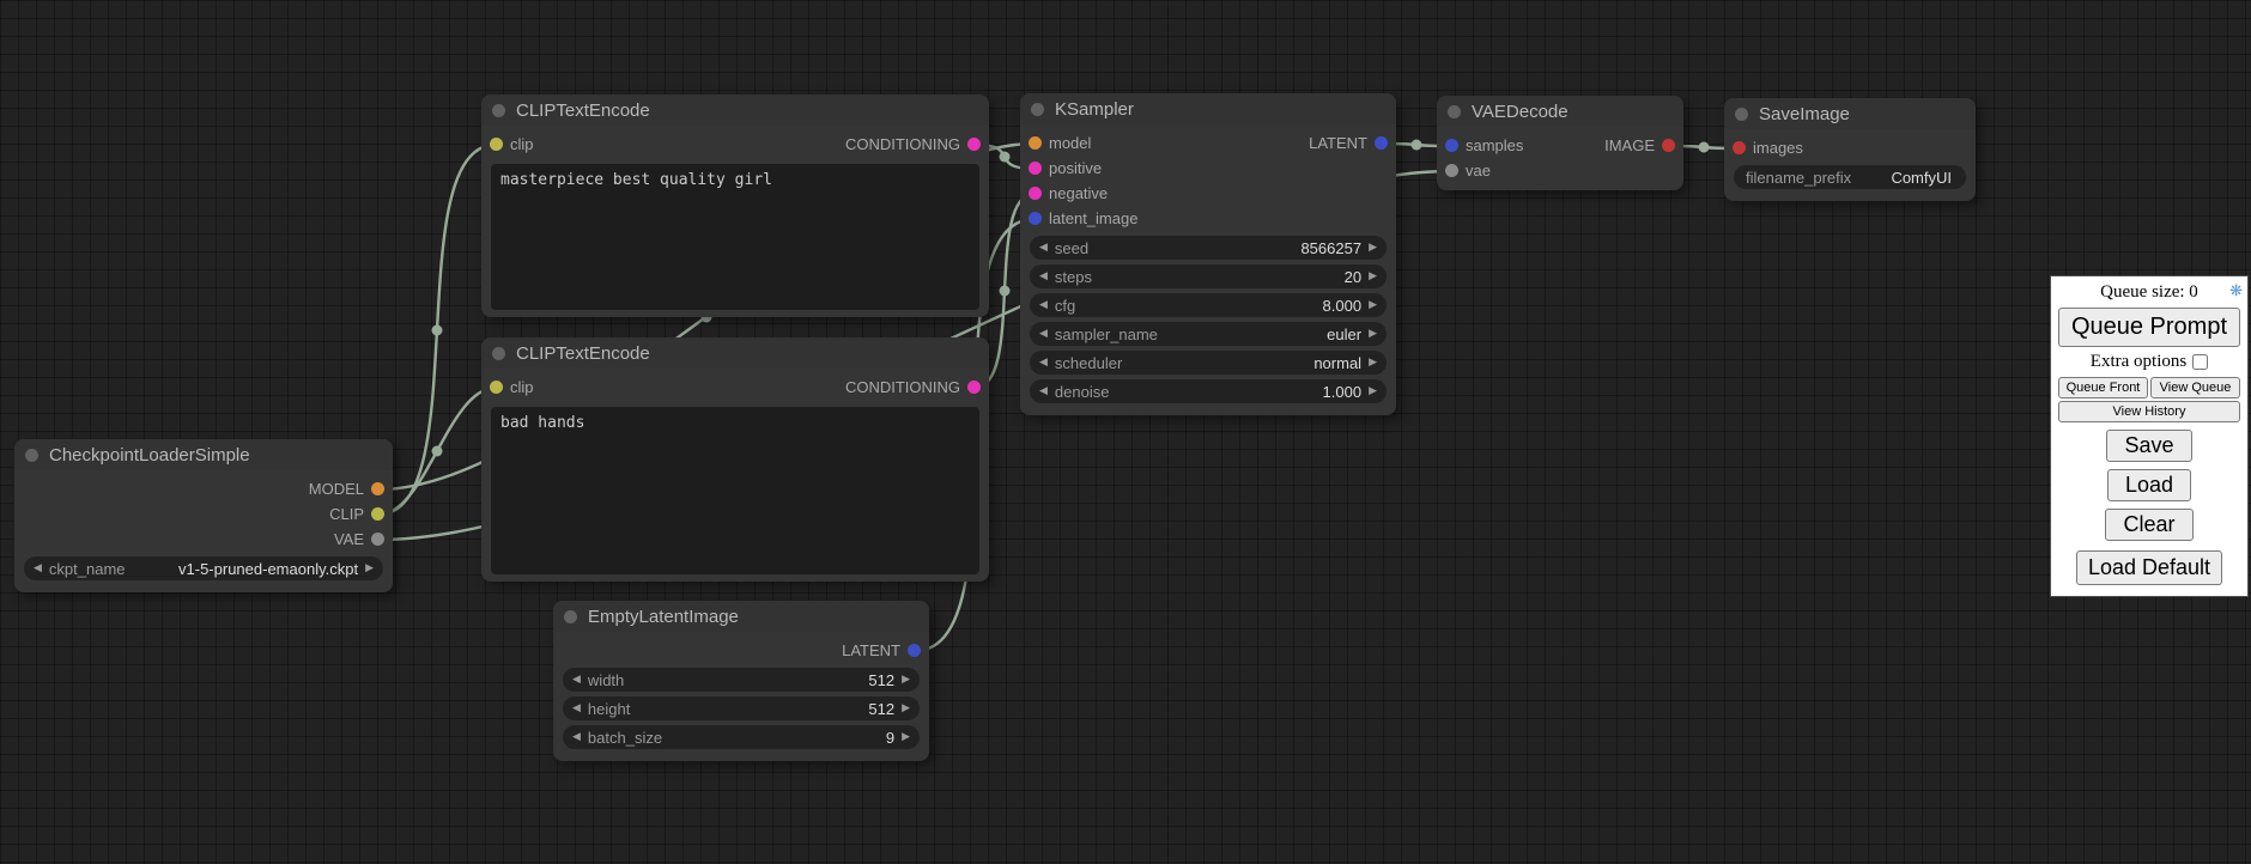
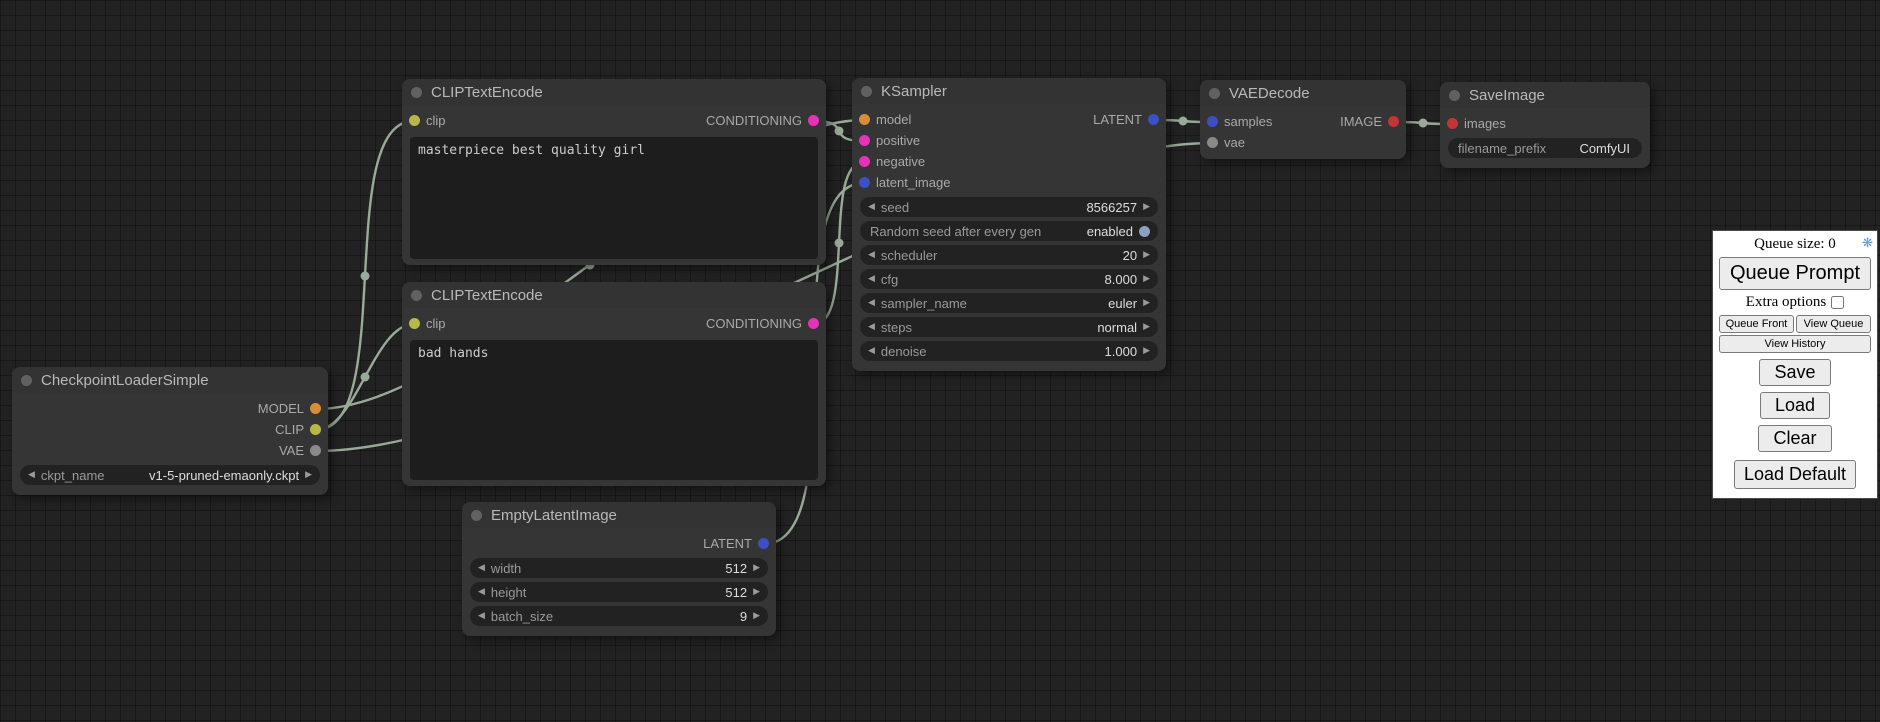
  CheckpointLoaderSimple
  MODEL
  CLIP
  VAE
  ◀
  ckpt_name
  v1-5-pruned-emaonly.ckpt
  ▶
  CLIPTextEncode
  clip
  CONDITIONING
  masterpiece best quality girl
  CLIPTextEncode
  clip
  CONDITIONING
  bad hands
  EmptyLatentImage
  LATENT
  ◀
  width
  512
  ▶
  ◀
  height
  512
  ▶
  ◀
  batch_size
  9
  ▶
  KSampler
  model
  LATENT
  positive
  negative
  latent_image
  ◀
  seed
  8566257
  ▶
+ Random seed after every gen
+ enabled
  ◀
- steps
+ scheduler
  20
  ▶
  ◀
  cfg
  8.000
  ▶
  ◀
  sampler_name
  euler
  ▶
  ◀
- scheduler
+ steps
  normal
  ▶
  ◀
  denoise
  1.000
  ▶
  VAEDecode
  samples
  IMAGE
  vae
  SaveImage
  images
  filename_prefix
  ComfyUI
  Queue size: 0
  ❋
  Queue Prompt
  Extra options
  Queue Front
  View Queue
  View History
  Save
  Load
  Clear
  Load Default
